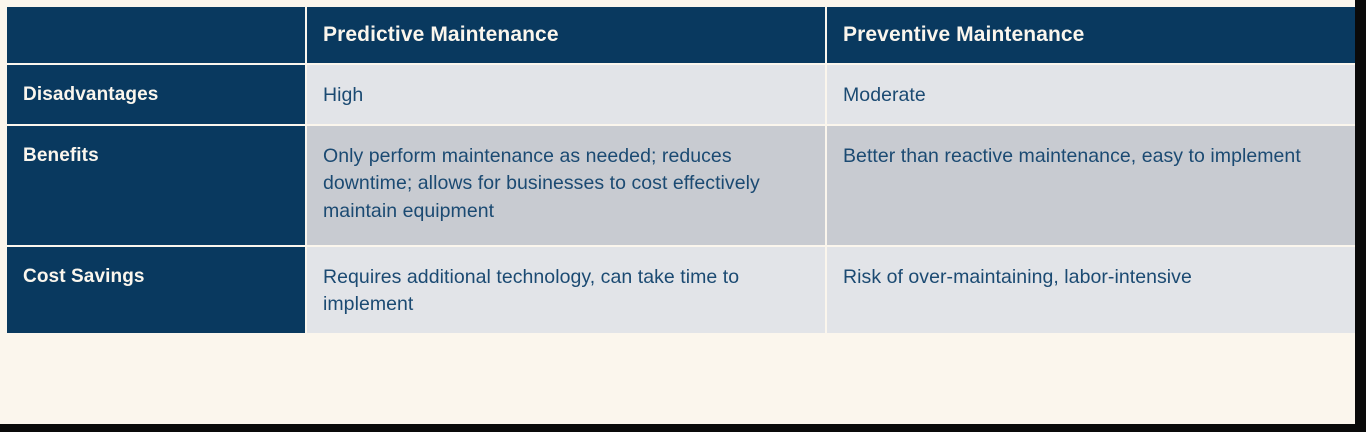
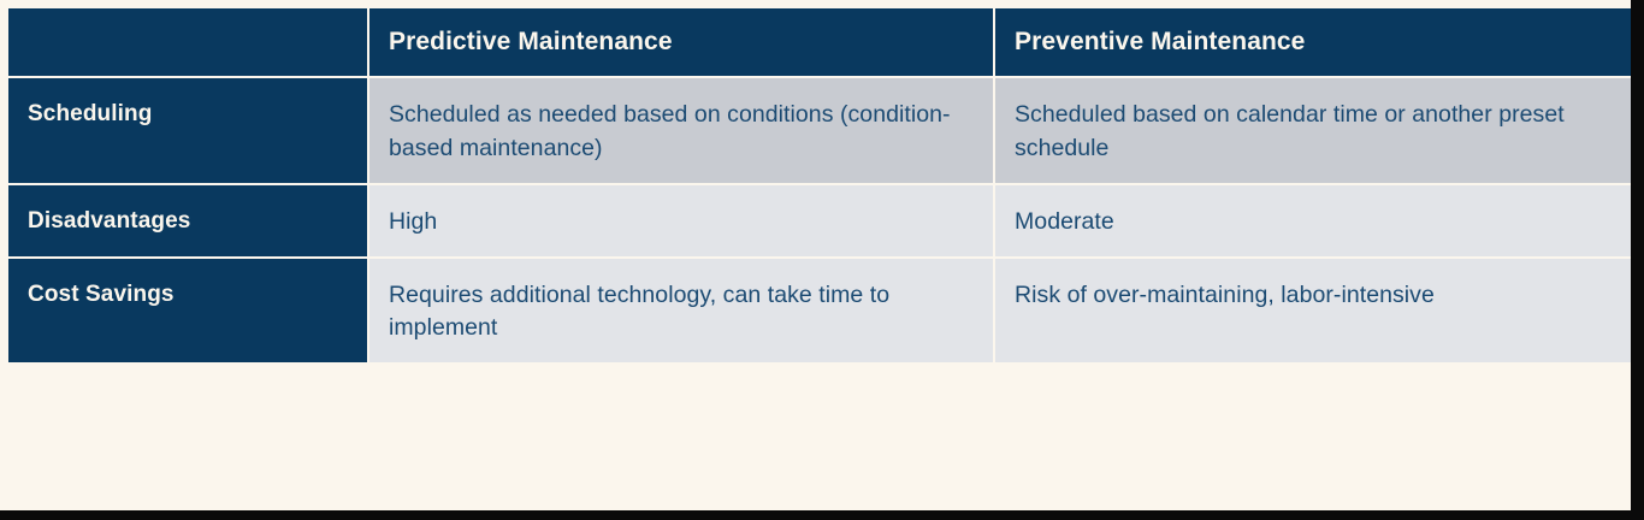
  	Predictive Maintenance	Preventive Maintenance
+ Scheduling	Scheduled as needed based on conditions (condition-based maintenance)	Scheduled based on calendar time or another preset schedule
  Disadvantages	High	Moderate
- Benefits	Only perform maintenance as needed; reduces downtime; allows for businesses to cost effectively maintain equipment	Better than reactive maintenance, easy to implement
  Cost Savings	Requires additional technology, can take time to implement	Risk of over-maintaining, labor-intensive
